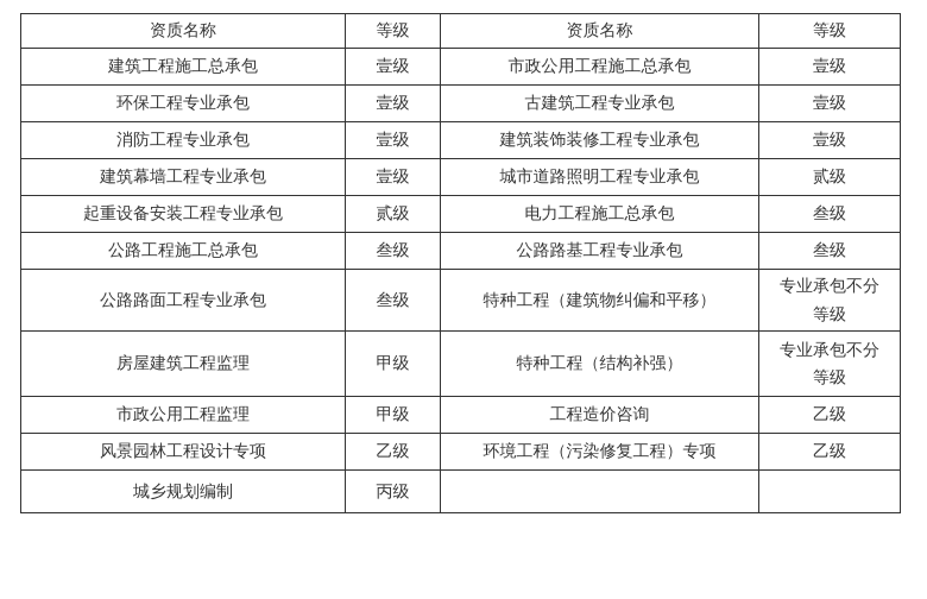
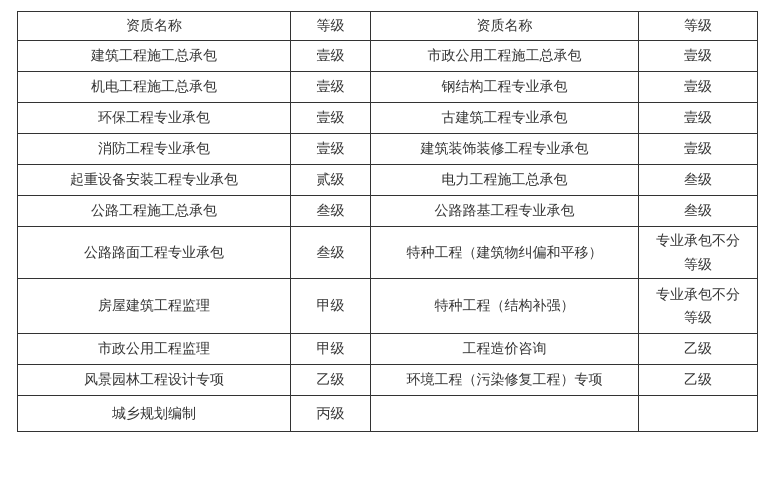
  资质名称	等级	资质名称	等级
  建筑工程施工总承包	壹级	市政公用工程施工总承包	壹级
+ 机电工程施工总承包	壹级	钢结构工程专业承包	壹级
  环保工程专业承包	壹级	古建筑工程专业承包	壹级
  消防工程专业承包	壹级	建筑装饰装修工程专业承包	壹级
- 建筑幕墙工程专业承包	壹级	城市道路照明工程专业承包	贰级
  起重设备安装工程专业承包	贰级	电力工程施工总承包	叁级
  公路工程施工总承包	叁级	公路路基工程专业承包	叁级
  公路路面工程专业承包	叁级	特种工程（建筑物纠偏和平移）	专业承包不分等级
  房屋建筑工程监理	甲级	特种工程（结构补强）	专业承包不分等级
  市政公用工程监理	甲级	工程造价咨询	乙级
  风景园林工程设计专项	乙级	环境工程（污染修复工程）专项	乙级
  城乡规划编制	丙级
